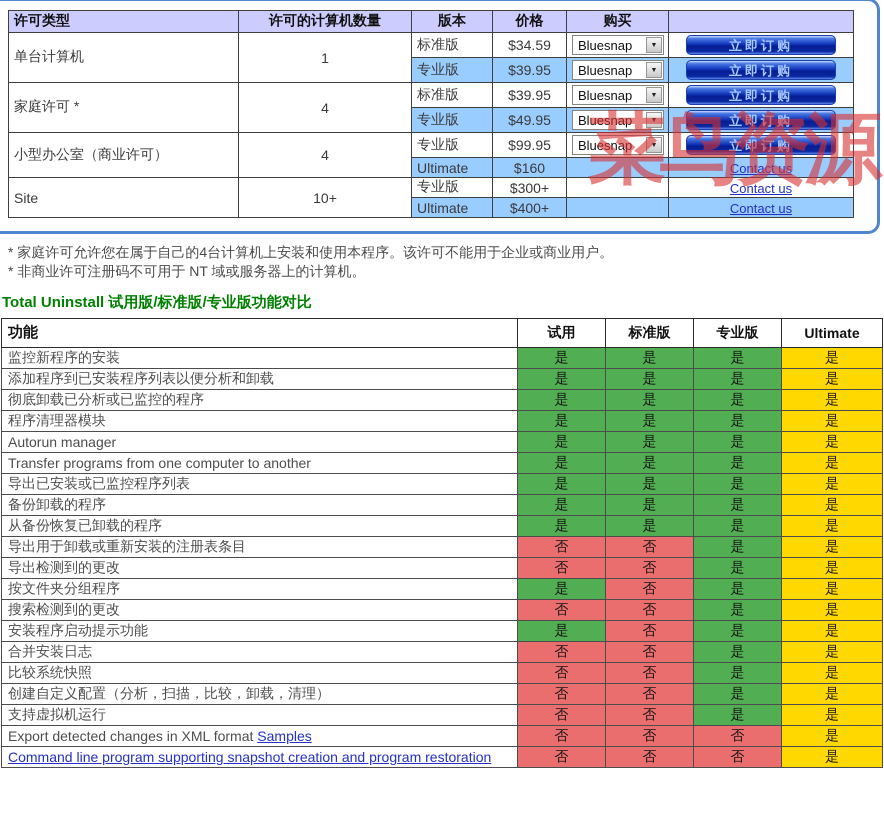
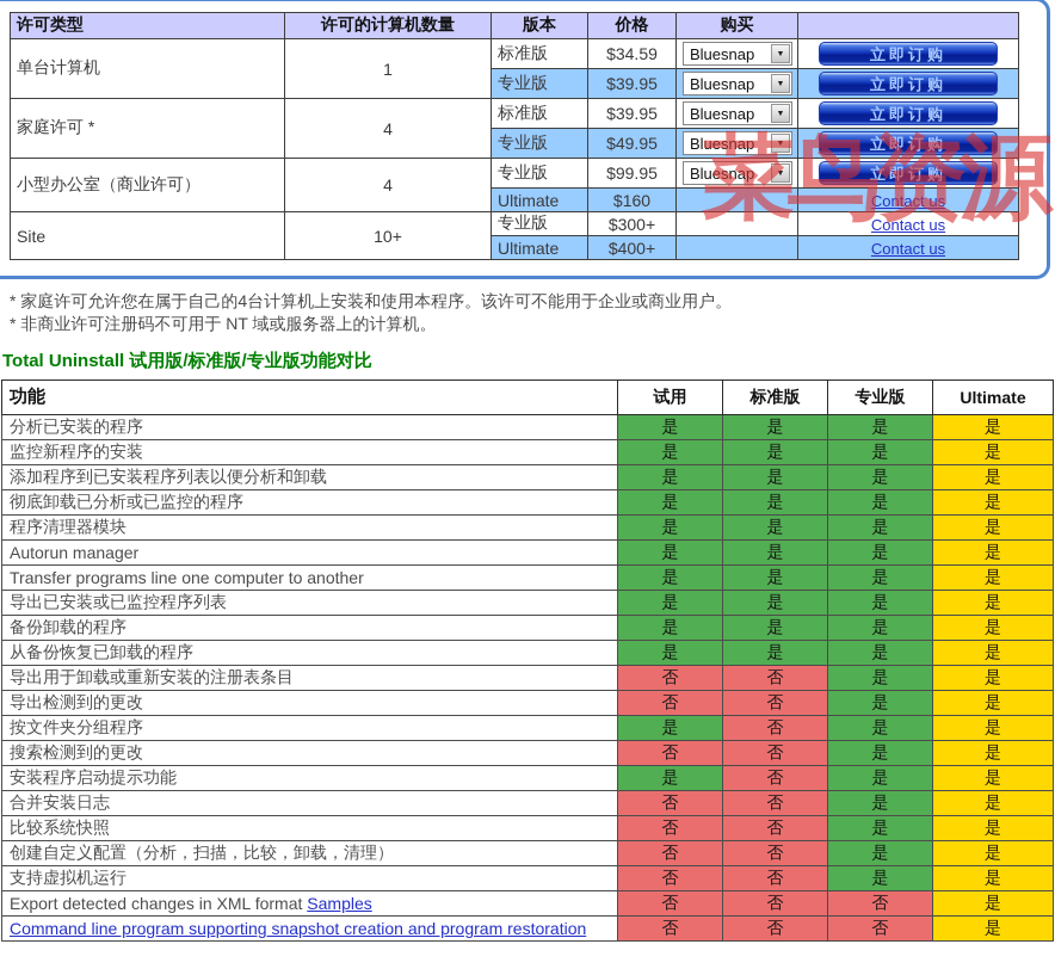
  许可类型	许可的计算机数量	版本	价格	购买
  单台计算机	1	标准版	$34.59	Bluesnap	立即订购
  专业版	$39.95	Bluesnap	立即订购
  家庭许可 *	4	标准版	$39.95	Bluesnap	立即订购
  专业版	$49.95	Bluesnap	立即订购
  小型办公室（商业许可）	4	专业版	$99.95	Bluesnap	立即订购
  Ultimate	$160		Contact us
  Site	10+	专业版	$300+		Contact us
  Ultimate	$400+		Contact us
  菜鸟资源
  * 家庭许可允许您在属于自己的4台计算机上安装和使用本程序。该许可不能用于企业或商业用户。
  * 非商业许可注册码不可用于 NT 域或服务器上的计算机。
  Total Uninstall 试用版/标准版/专业版功能对比
  功能	试用	标准版	专业版	Ultimate
+ 分析已安装的程序	是	是	是	是
  监控新程序的安装	是	是	是	是
  添加程序到已安装程序列表以便分析和卸载	是	是	是	是
  彻底卸载已分析或已监控的程序	是	是	是	是
  程序清理器模块	是	是	是	是
  Autorun manager	是	是	是	是
- Transfer programs from one computer to another	是	是	是	是
+ Transfer programs line one computer to another	是	是	是	是
  导出已安装或已监控程序列表	是	是	是	是
  备份卸载的程序	是	是	是	是
  从备份恢复已卸载的程序	是	是	是	是
  导出用于卸载或重新安装的注册表条目	否	否	是	是
  导出检测到的更改	否	否	是	是
  按文件夹分组程序	是	否	是	是
  搜索检测到的更改	否	否	是	是
  安装程序启动提示功能	是	否	是	是
  合并安装日志	否	否	是	是
  比较系统快照	否	否	是	是
  创建自定义配置（分析，扫描，比较，卸载，清理）	否	否	是	是
  支持虚拟机运行	否	否	是	是
  Export detected changes in XML format Samples	否	否	否	是
  Command line program supporting snapshot creation and program restoration	否	否	否	是
